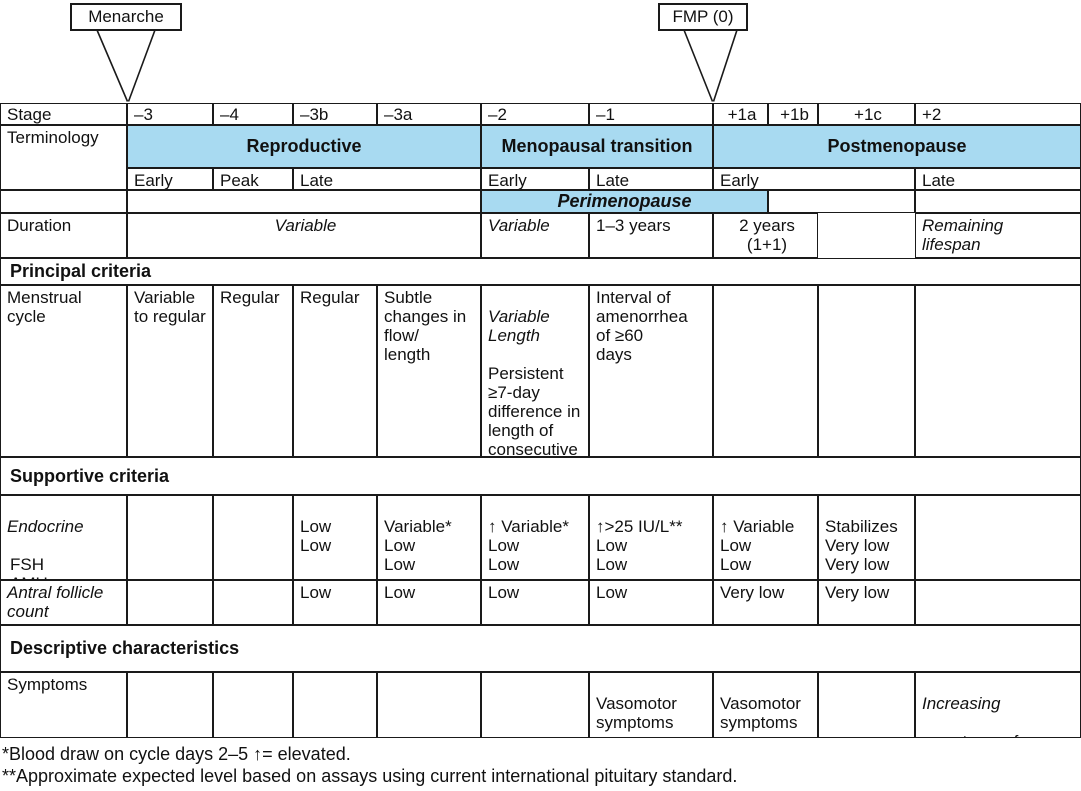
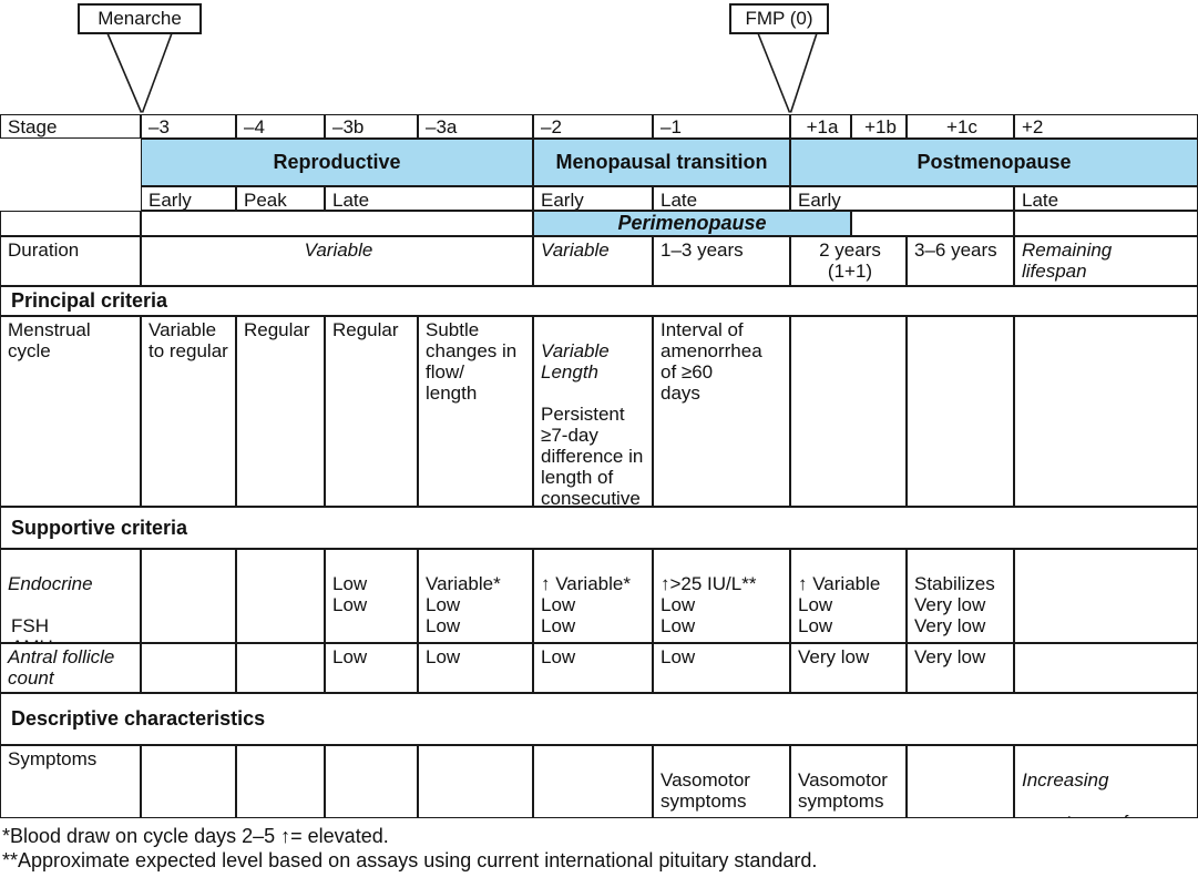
  Menarche
  FMP (0)
  Stage
  –3
  –4
  –3b
  –3a
  –2
  –1
  +1a
  +1b
  +1c
  +2
- Terminology
  Reproductive
  Menopausal transition
  Postmenopause
  Early
  Peak
  Late
  Early
  Late
  Early
  Late
  Perimenopause
  Duration
  Variable
  Variable
  1–3 years
  2 years
  (1+1)
+ 3–6 years
  Remaining
  lifespan
  Principal criteria
  Menstrual
  cycle
  Variable
  to regular
  Regular
  Regular
  Subtle
  changes in
  flow/
  length
  Variable
  Length
  Persistent
  ≥7-day
  difference in
  length of
  consecutive
  Interval of
  amenorrhea
  of ≥60
  days
  Supportive criteria
  Endocrine
  FSH
  Low
  Low
  Variable*
  Low
  Low
  ↑ Variable*
  Low
  Low
  ↑>25 IU/L**
  Low
  Low
  ↑ Variable
  Low
  Low
  Stabilizes
  Very low
  Very low
  Antral follicle
  count
  Low
  Low
  Low
  Low
  Very low
  Very low
  Descriptive characteristics
  Symptoms
  Vasomotor
  symptoms
  Vasomotor
  symptoms
  Increasing
  *Blood draw on cycle days 2–5 ↑= elevated.
  **Approximate expected level based on assays using current international pituitary standard.
